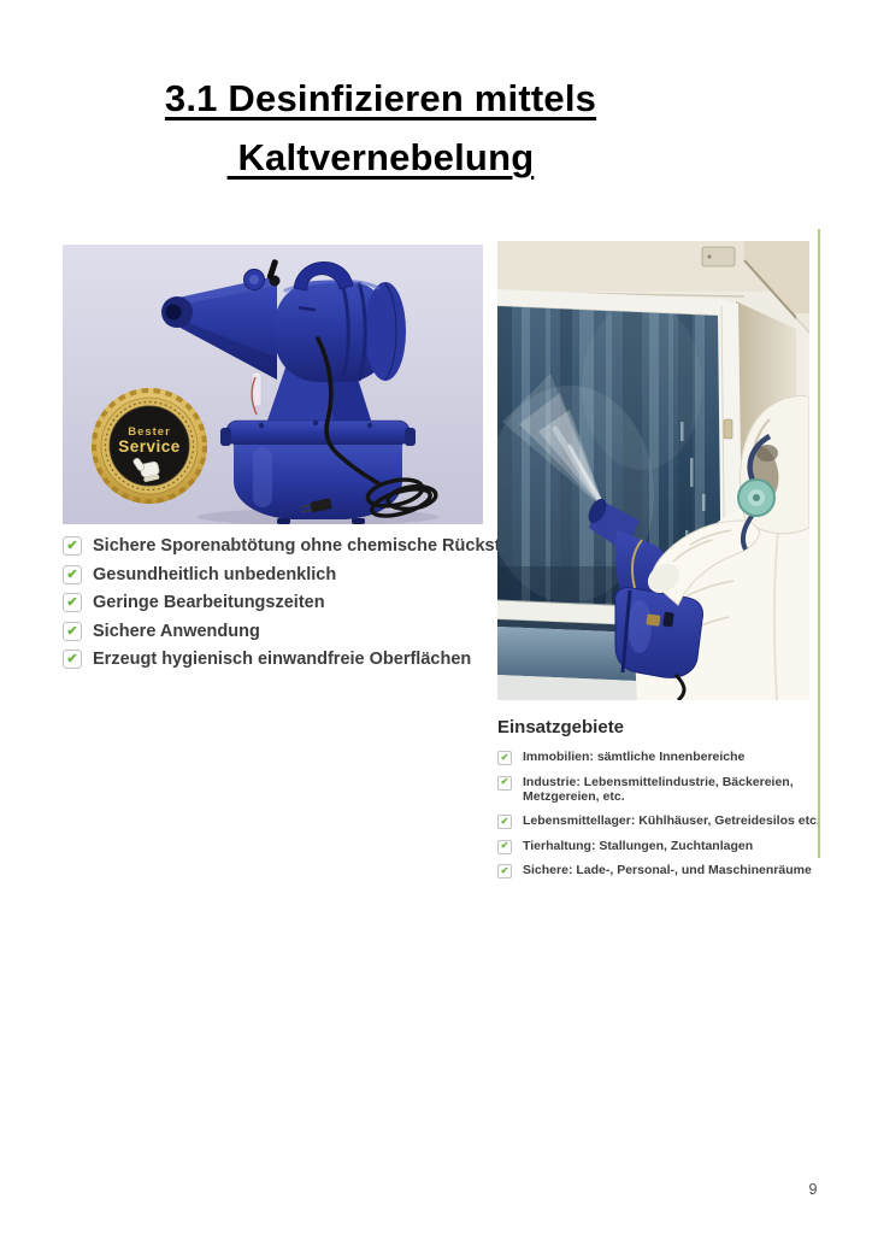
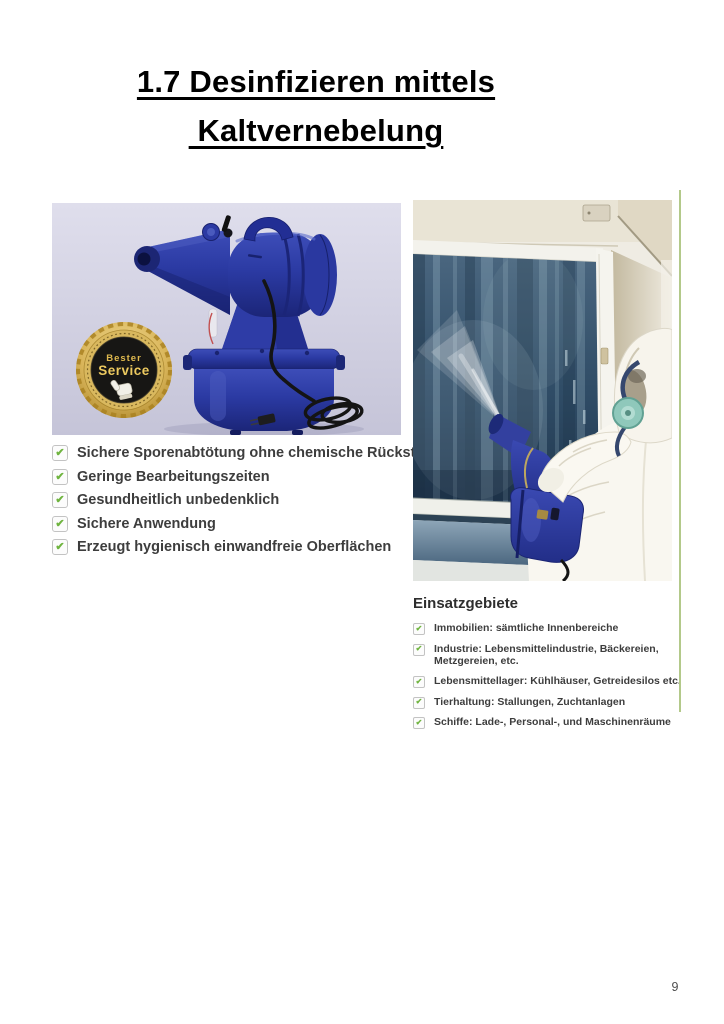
- 3.1 Desinfizieren mittels
+ 1.7 Desinfizieren mittels
  Kaltvernebelung
  Bester
  Service
  ✔
  Sichere Sporenabtötung ohne chemische Rückst
  ✔
- Gesundheitlich unbedenklich
+ Geringe Bearbeitungszeiten
  ✔
- Geringe Bearbeitungszeiten
+ Gesundheitlich unbedenklich
  ✔
  Sichere Anwendung
  ✔
  Erzeugt hygienisch einwandfreie Oberflächen
  Einsatzgebiete
  ✔
  Immobilien: sämtliche Innenbereiche
  ✔
  Industrie: Lebensmittelindustrie, Bäckereien,
  Metzgereien, etc.
  ✔
  Lebensmittellager: Kühlhäuser, Getreidesilos etc
  ✔
  Tierhaltung: Stallungen, Zuchtanlagen
  ✔
- Sichere: Lade-, Personal-, und Maschinenräume
+ Schiffe: Lade-, Personal-, und Maschinenräume
  9
